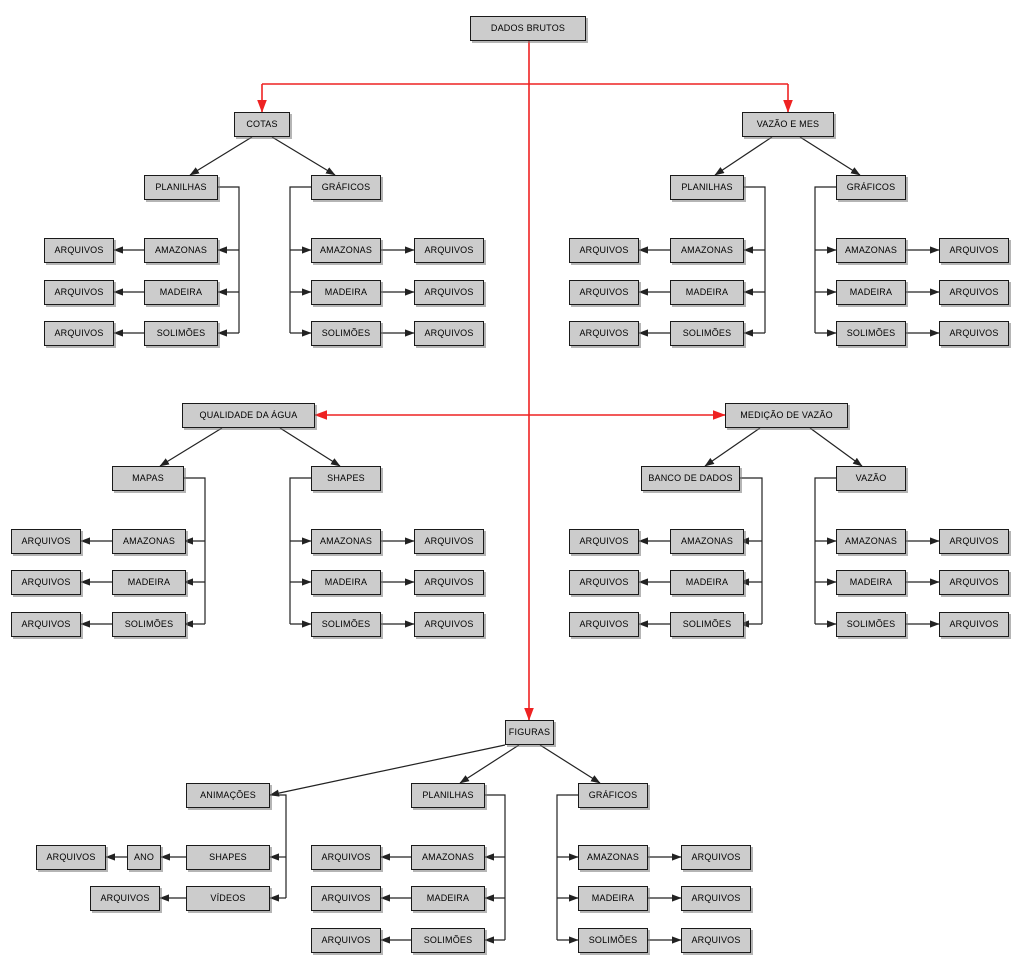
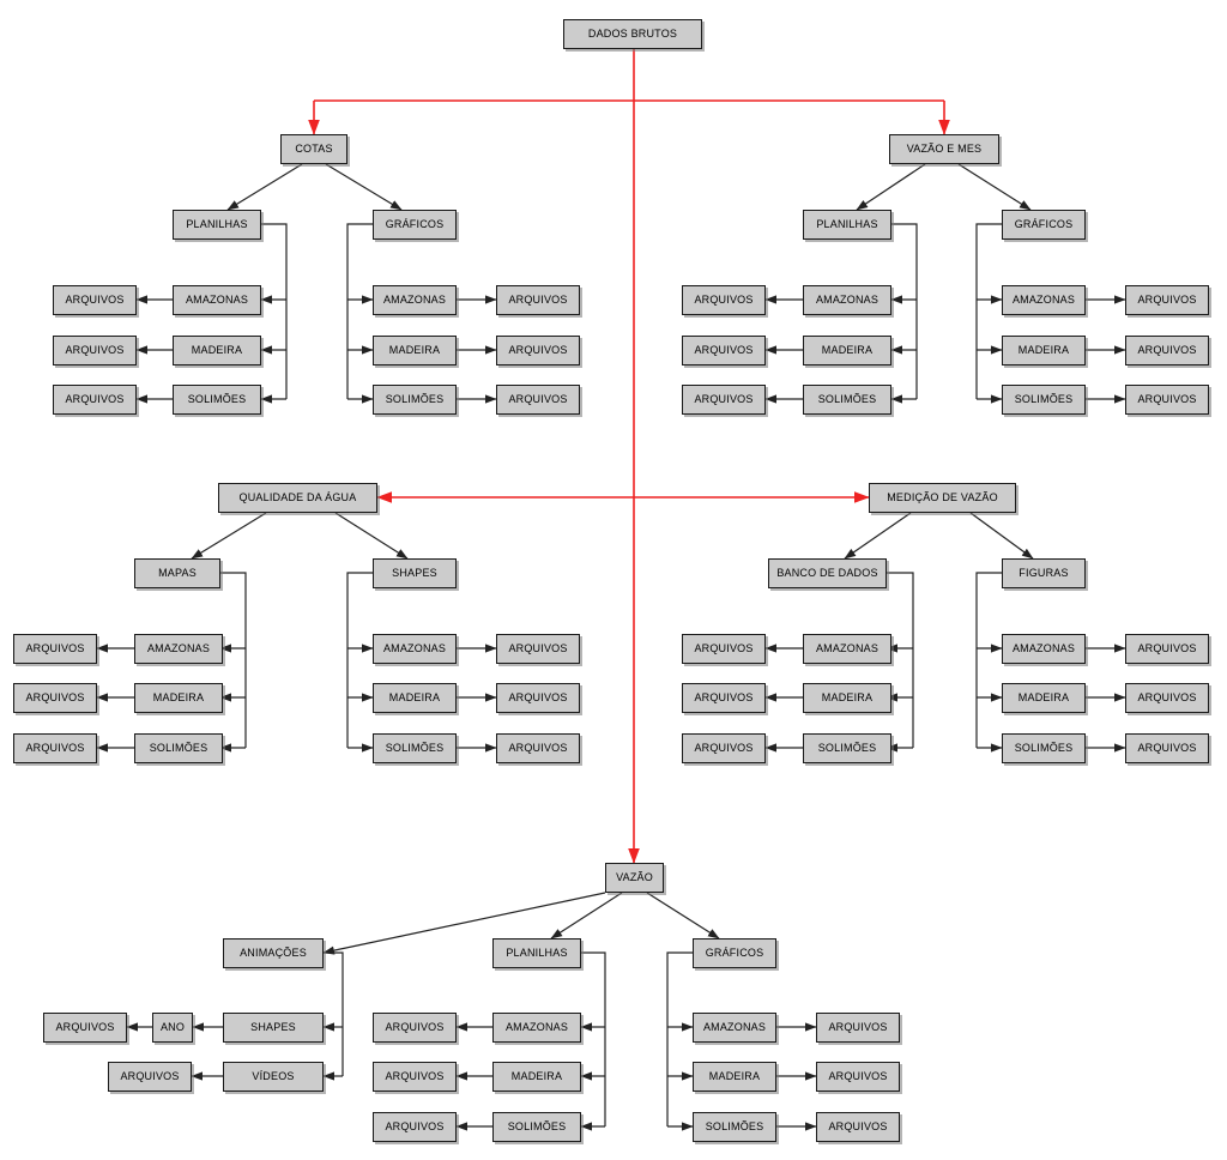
  DADOS BRUTOS
  COTAS
  VAZÃO E MES
  PLANILHAS
  GRÁFICOS
  ARQUIVOS
  AMAZONAS
  ARQUIVOS
  MADEIRA
  ARQUIVOS
  SOLIMÕES
  AMAZONAS
  ARQUIVOS
  MADEIRA
  ARQUIVOS
  SOLIMÕES
  ARQUIVOS
  PLANILHAS
  GRÁFICOS
  ARQUIVOS
  AMAZONAS
  ARQUIVOS
  MADEIRA
  ARQUIVOS
  SOLIMÕES
  AMAZONAS
  ARQUIVOS
  MADEIRA
  ARQUIVOS
  SOLIMÕES
  ARQUIVOS
  QUALIDADE DA ÁGUA
  MEDIÇÃO DE VAZÃO
  MAPAS
  SHAPES
  ARQUIVOS
  AMAZONAS
  ARQUIVOS
  MADEIRA
  ARQUIVOS
  SOLIMÕES
  AMAZONAS
  ARQUIVOS
  MADEIRA
  ARQUIVOS
  SOLIMÕES
  ARQUIVOS
  BANCO DE DADOS
- VAZÃO
+ FIGURAS
  ARQUIVOS
  AMAZONAS
  ARQUIVOS
  MADEIRA
  ARQUIVOS
  SOLIMÕES
  AMAZONAS
  ARQUIVOS
  MADEIRA
  ARQUIVOS
  SOLIMÕES
  ARQUIVOS
- FIGURAS
+ VAZÃO
  ANIMAÇÕES
  PLANILHAS
  GRÁFICOS
  ARQUIVOS
  ANO
  SHAPES
  ARQUIVOS
  VÍDEOS
  ARQUIVOS
  AMAZONAS
  ARQUIVOS
  MADEIRA
  ARQUIVOS
  SOLIMÕES
  AMAZONAS
  ARQUIVOS
  MADEIRA
  ARQUIVOS
  SOLIMÕES
  ARQUIVOS
